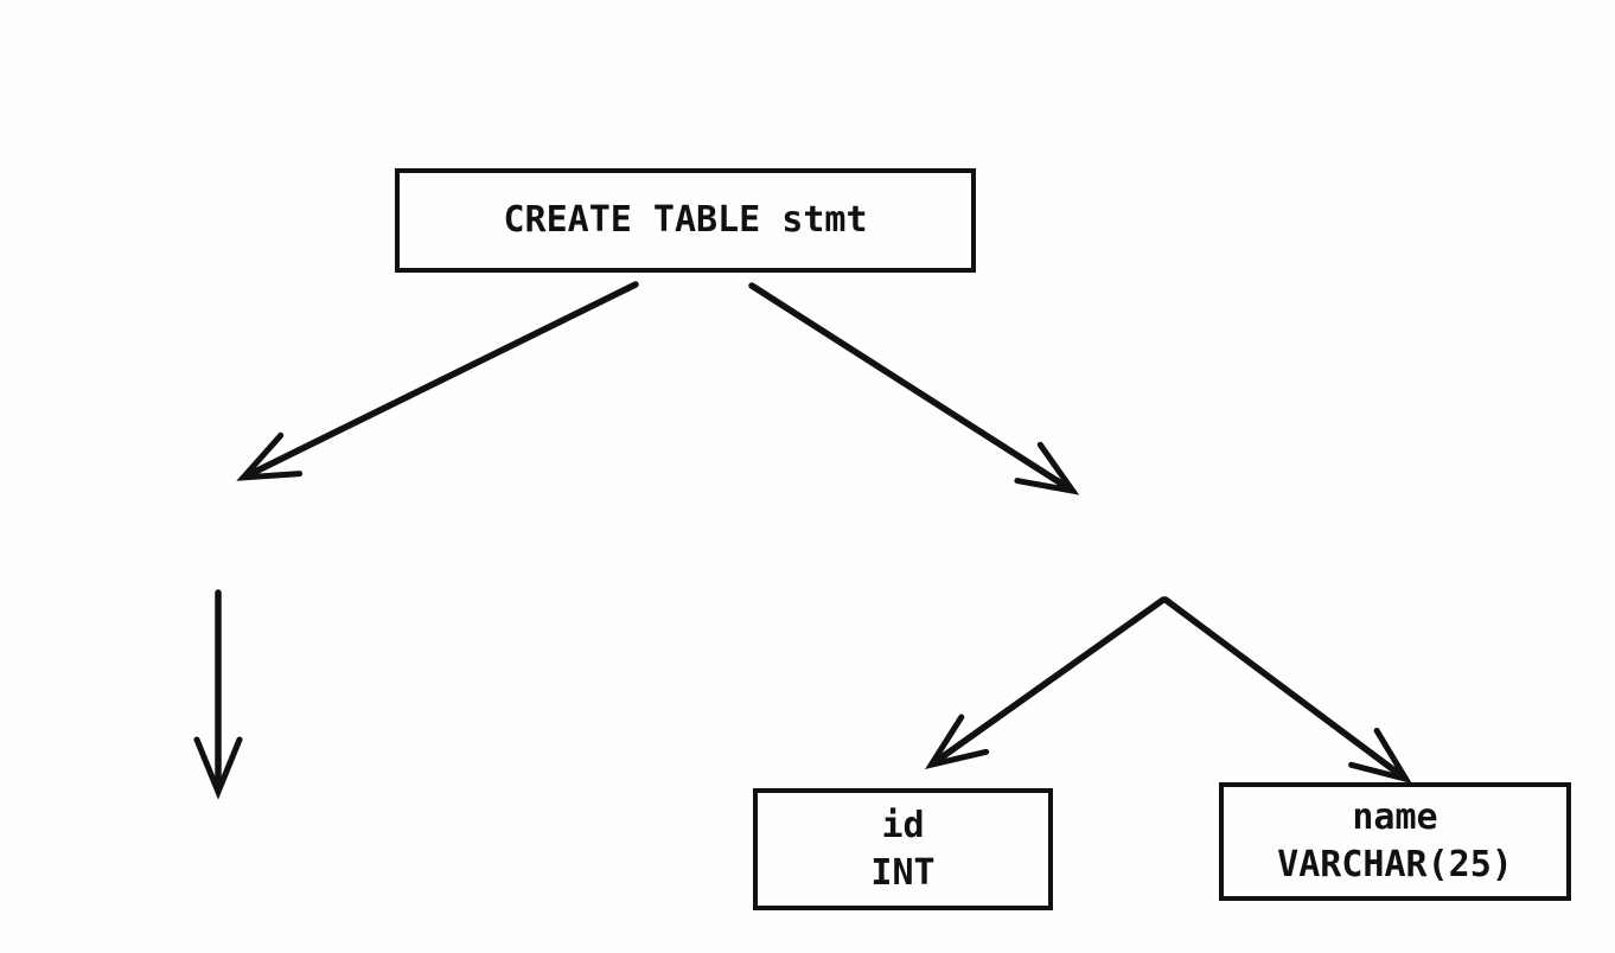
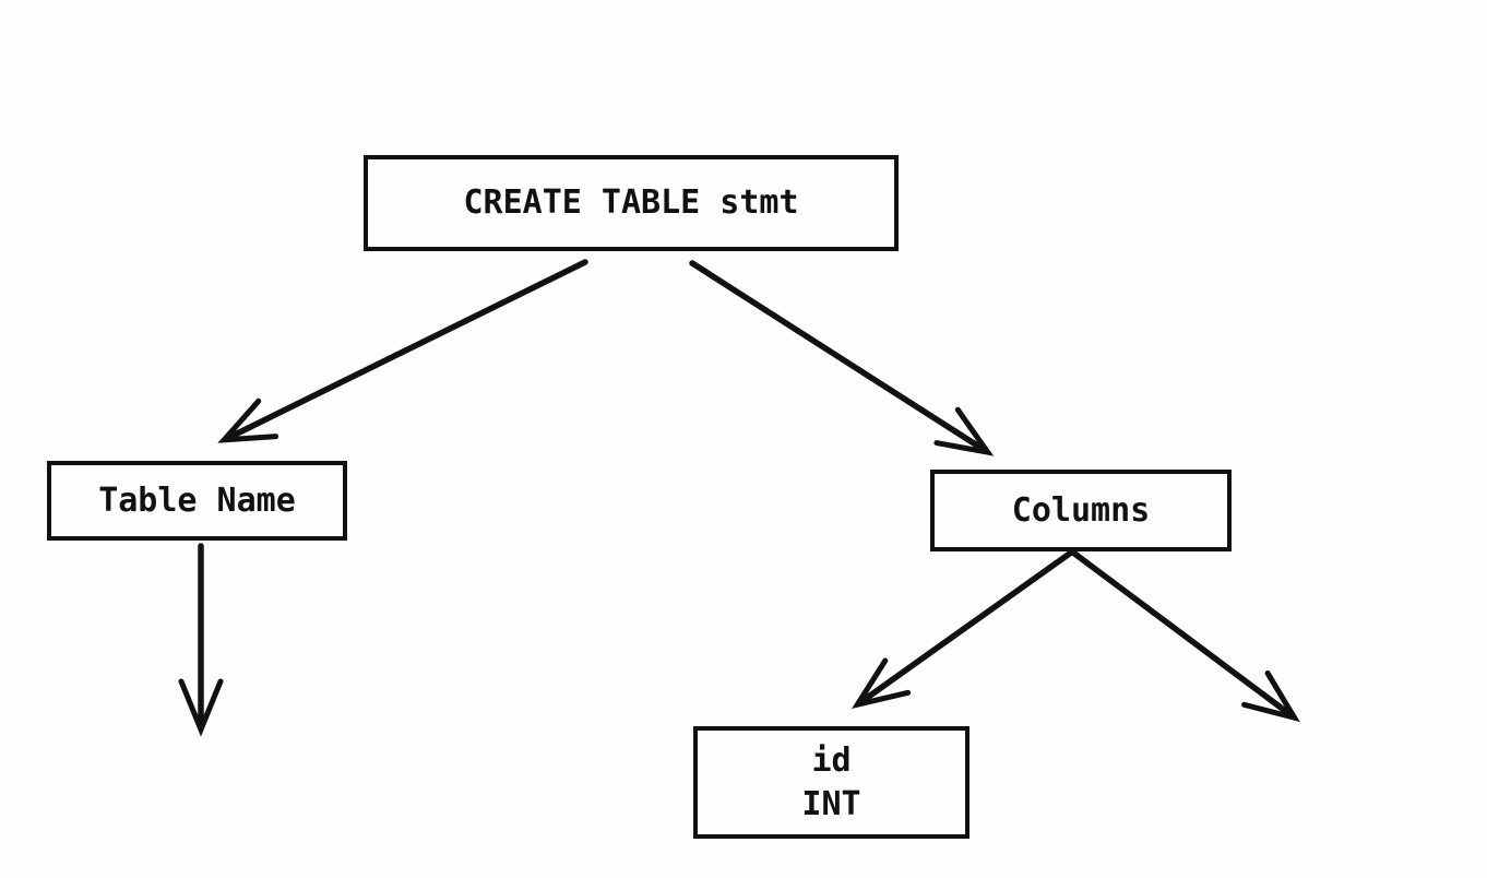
  CREATE TABLE stmt
+ Table Name
+ Columns
  id
  INT
- name
- VARCHAR(25)
